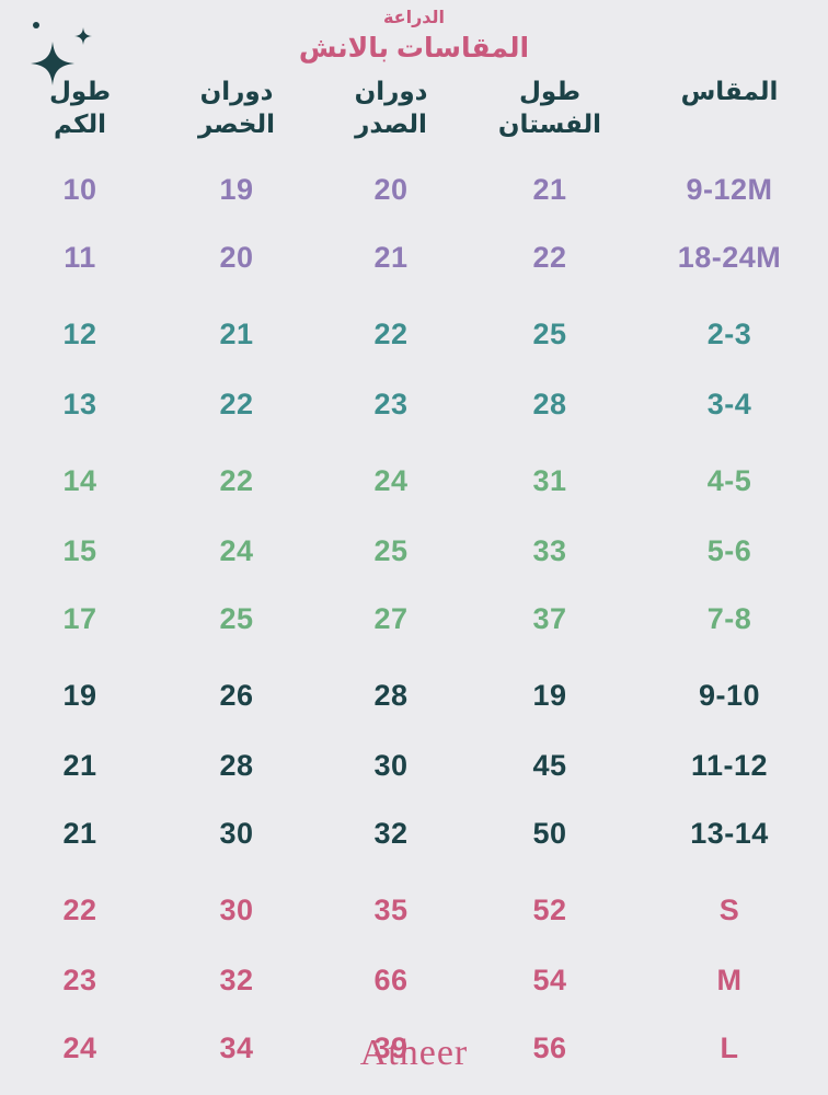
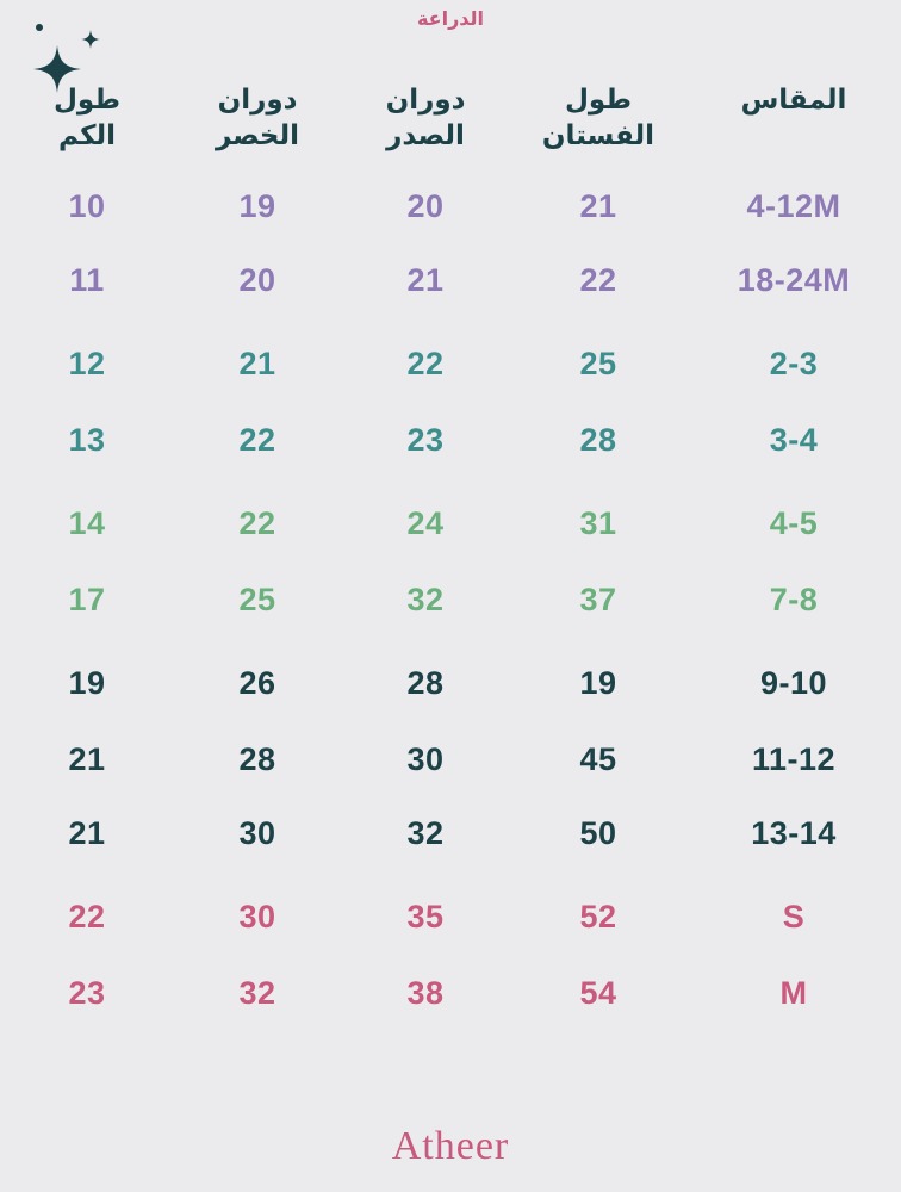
  الدراعة
- المقاسات بالانش
  المقاس	طول الفستان	دوران الصدر	دوران الخصر	طول الكم
- 9-12M	21	20	19	10
+ 4-12M	21	20	19	10
  18-24M	22	21	20	11
  2-3	25	22	21	12
  3-4	28	23	22	13
  4-5	31	24	22	14
- 5-6	33	25	24	15
- 7-8	37	27	25	17
+ 7-8	37	32	25	17
  9-10	19	28	26	19
  11-12	45	30	28	21
  13-14	50	32	30	21
  S	52	35	30	22
- M	54	66	32	23
+ M	54	38	32	23
- L	56	39	34	24
  Atheer
